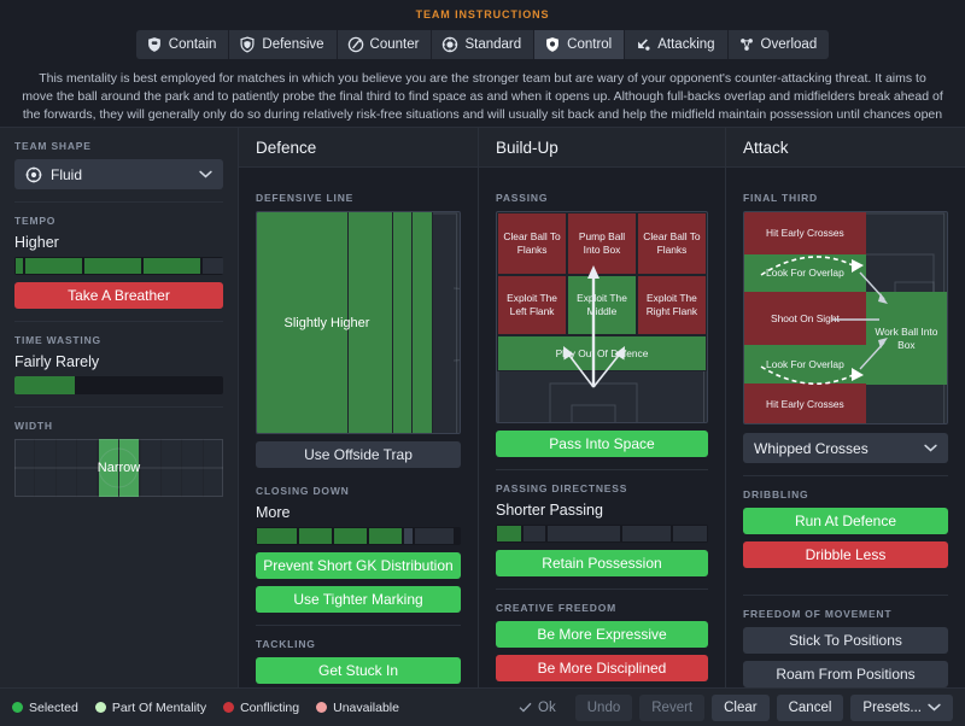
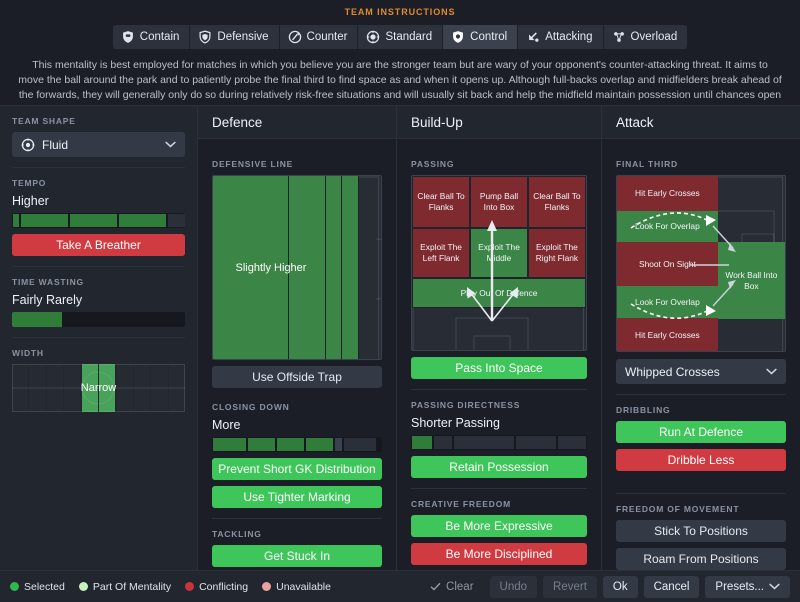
  TEAM INSTRUCTIONS
  Contain
  Defensive
  Counter
  Standard
  Control
  Attacking
  Overload
  This mentality is best employed for matches in which you believe you are the stronger team but are wary of your opponent's counter-attacking threat. It aims to move the ball around the park and to patiently probe the final third to find space as and when it opens up. Although full-backs overlap and midfielders break ahead of the forwards, they will generally only do so during relatively risk-free situations and will usually sit back and help the midfield maintain possession until chances open
  TEAM SHAPE
  Fluid
  TEMPO
  Higher
  Take A Breather
  TIME WASTING
  Fairly Rarely
  WIDTH
  Narrow
  Defence
  DEFENSIVE LINE
  Slightly Higher
  Use Offside Trap
  CLOSING DOWN
  More
  Prevent Short GK Distribution
  Use Tighter Marking
  TACKLING
  Get Stuck In
  Build-Up
  PASSING
  Clear Ball To Flanks
  Pump Ball Into Box
  Clear Ball To Flanks
  Exploit The Left Flank
  Exploit The Middle
  Exploit The Right Flank
  Ply Ou Of Dfence
  Pass Into Space
  PASSING DIRECTNESS
  Shorter Passing
  Retain Possession
  CREATIVE FREEDOM
  Be More Expressive
  Be More Disciplined
  Attack
  FINAL THIRD
  Hit Early Crosses
  Look For Overlap
  Shoot On Sight
  Look For Overlap
  Hit Early Crosses
  Work Ball Into Box
  Whipped Crosses
  DRIBBLING
  Run At Defence
  Dribble Less
  FREEDOM OF MOVEMENT
  Stick To Positions
  Roam From Positions
  Selected
  Part Of Mentality
  Conflicting
  Unavailable
- Ok
+ Clear
  Undo
  Revert
- Clear
+ Ok
  Cancel
  Presets...
